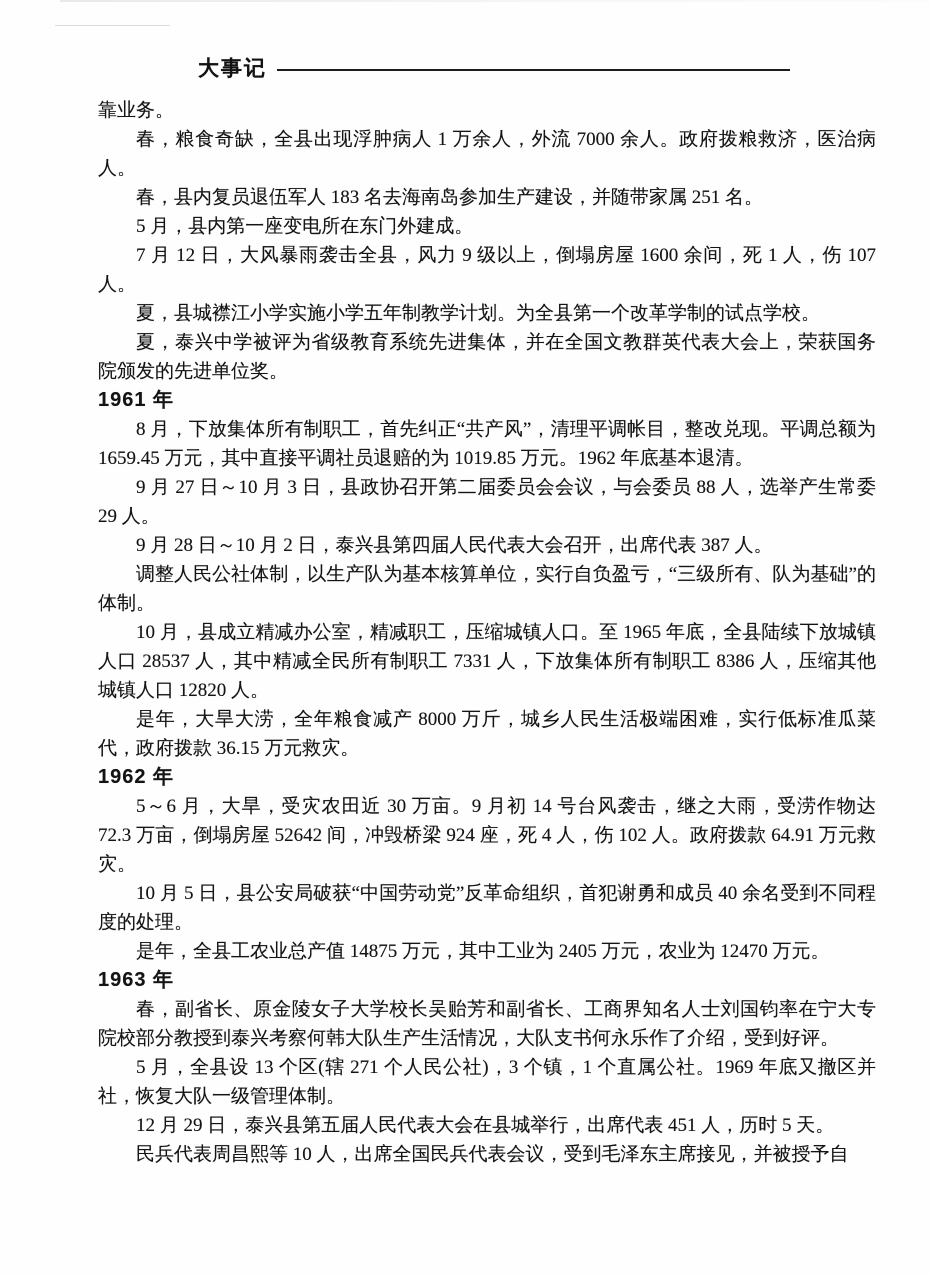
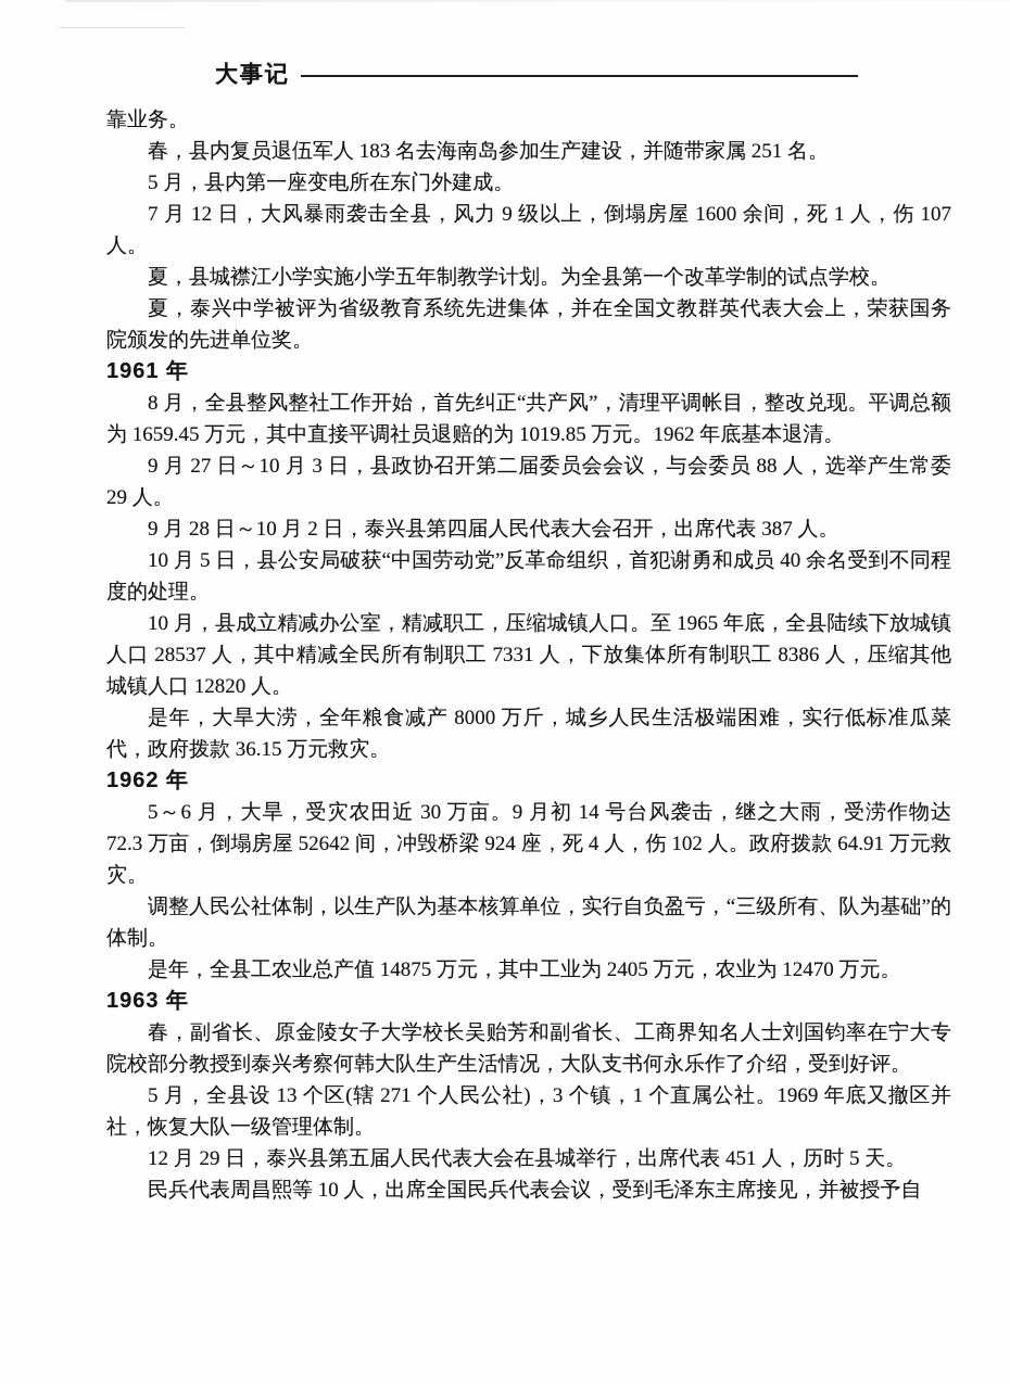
  大事记
  靠业务。
- 春，粮食奇缺，全县出现浮肿病人 1 万余人，外流 7000 余人。政府拨粮救济，医治病人。
  春，县内复员退伍军人 183 名去海南岛参加生产建设，并随带家属 251 名。
  5 月，县内第一座变电所在东门外建成。
  7 月 12 日，大风暴雨袭击全县，风力 9 级以上，倒塌房屋 1600 余间，死 1 人，伤 107 人。
  夏，县城襟江小学实施小学五年制教学计划。为全县第一个改革学制的试点学校。
  夏，泰兴中学被评为省级教育系统先进集体，并在全国文教群英代表大会上，荣获国务院颁发的先进单位奖。
  1961 年
- 8 月，下放集体所有制职工，首先纠正“共产风”，清理平调帐目，整改兑现。平调总额为 1659.45 万元，其中直接平调社员退赔的为 1019.85 万元。1962 年底基本退清。
+ 8 月，全县整风整社工作开始，首先纠正“共产风”，清理平调帐目，整改兑现。平调总额为 1659.45 万元，其中直接平调社员退赔的为 1019.85 万元。1962 年底基本退清。
  9 月 27 日～10 月 3 日，县政协召开第二届委员会会议，与会委员 88 人，选举产生常委 29 人。
  9 月 28 日～10 月 2 日，泰兴县第四届人民代表大会召开，出席代表 387 人。
- 调整人民公社体制，以生产队为基本核算单位，实行自负盈亏，“三级所有、队为基础”的体制。
+ 10 月 5 日，县公安局破获“中国劳动党”反革命组织，首犯谢勇和成员 40 余名受到不同程度的处理。
  10 月，县成立精减办公室，精减职工，压缩城镇人口。至 1965 年底，全县陆续下放城镇人口 28537 人，其中精减全民所有制职工 7331 人，下放集体所有制职工 8386 人，压缩其他城镇人口 12820 人。
  是年，大旱大涝，全年粮食减产 8000 万斤，城乡人民生活极端困难，实行低标准瓜菜代，政府拨款 36.15 万元救灾。
  1962 年
  5～6 月，大旱，受灾农田近 30 万亩。9 月初 14 号台风袭击，继之大雨，受涝作物达 72.3 万亩，倒塌房屋 52642 间，冲毁桥梁 924 座，死 4 人，伤 102 人。政府拨款 64.91 万元救灾。
- 10 月 5 日，县公安局破获“中国劳动党”反革命组织，首犯谢勇和成员 40 余名受到不同程度的处理。
+ 调整人民公社体制，以生产队为基本核算单位，实行自负盈亏，“三级所有、队为基础”的体制。
  是年，全县工农业总产值 14875 万元，其中工业为 2405 万元，农业为 12470 万元。
  1963 年
  春，副省长、原金陵女子大学校长吴贻芳和副省长、工商界知名人士刘国钧率在宁大专院校部分教授到泰兴考察何韩大队生产生活情况，大队支书何永乐作了介绍，受到好评。
  5 月，全县设 13 个区(辖 271 个人民公社)，3 个镇，1 个直属公社。1969 年底又撤区并社，恢复大队一级管理体制。
  12 月 29 日，泰兴县第五届人民代表大会在县城举行，出席代表 451 人，历时 5 天。
  民兵代表周昌熙等 10 人，出席全国民兵代表会议，受到毛泽东主席接见，并被授予自
